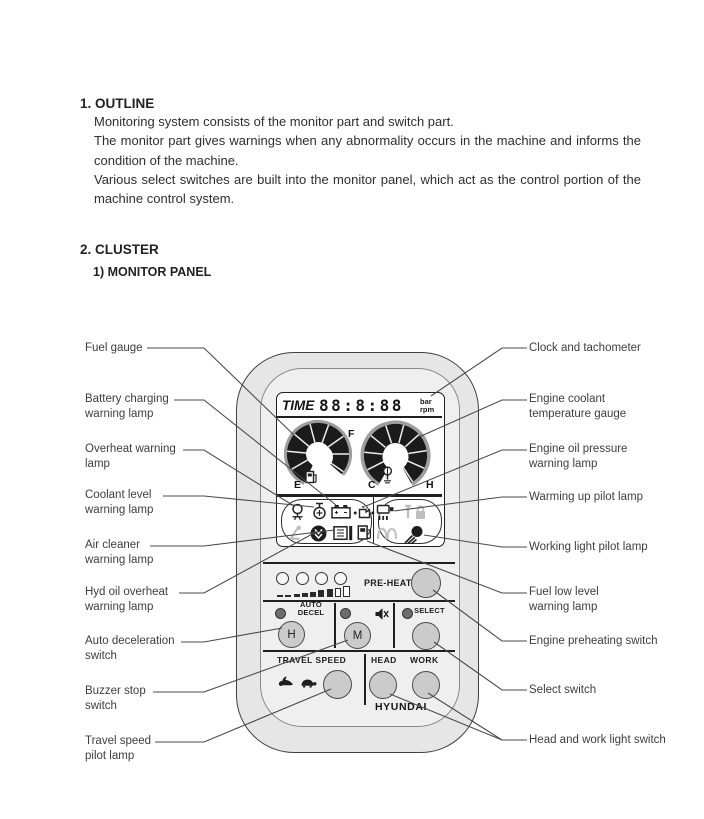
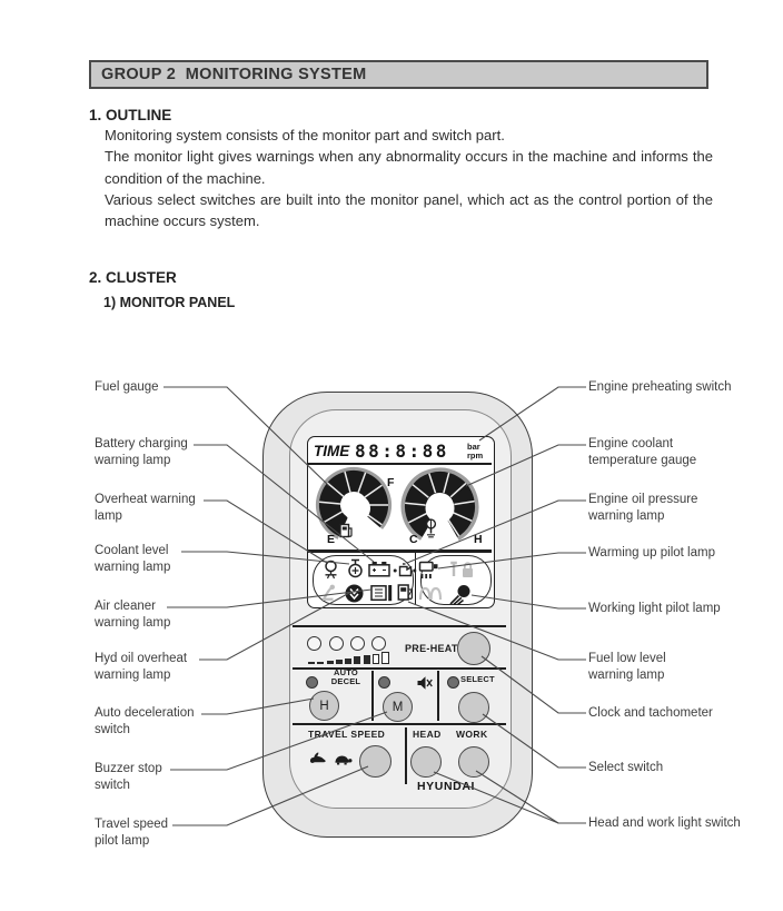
+ GROUP 2 MONITORING SYSTEM
  1. OUTLINE
  Monitoring system consists of the monitor part and switch part.
- The monitor part gives warnings when any abnormality occurs in the machine and informs the condition of the machine.
+ The monitor light gives warnings when any abnormality occurs in the machine and informs the condition of the machine.
- Various select switches are built into the monitor panel, which act as the control portion of the machine control system.
+ Various select switches are built into the monitor panel, which act as the control portion of the machine occurs system.
  2. CLUSTER
  1) MONITOR PANEL
  TIME
  88:8:88
  bar
  rpm
  F
  E
  C
  H
  PRE-HEAT
  AUTO
  DECEL
  H
  M
  SELECT
  TRVEL SPEED
  HEAD
  WORK
  HYUNDAI
  Fuel gauge
  Battery charging
  warning lamp
  Overheat warning
  lamp
  Coolant level
  warning lamp
  Air cleaner
  warning lamp
  Hyd oil overheat
  warning lamp
  Auto deceleration
  switch
  Buzzer stop
  switch
  Travel speed
  pilot lamp
- Clock and tachometer
+ Engine preheating switch
  Engine coolant
  temperature gauge
  Engine oil pressure
  warning lamp
  Warming up pilot lamp
  Working light pilot lamp
  Fuel low level
  warning lamp
- Engine preheating switch
+ Clock and tachometer
  Select switch
  Head and work light switch
